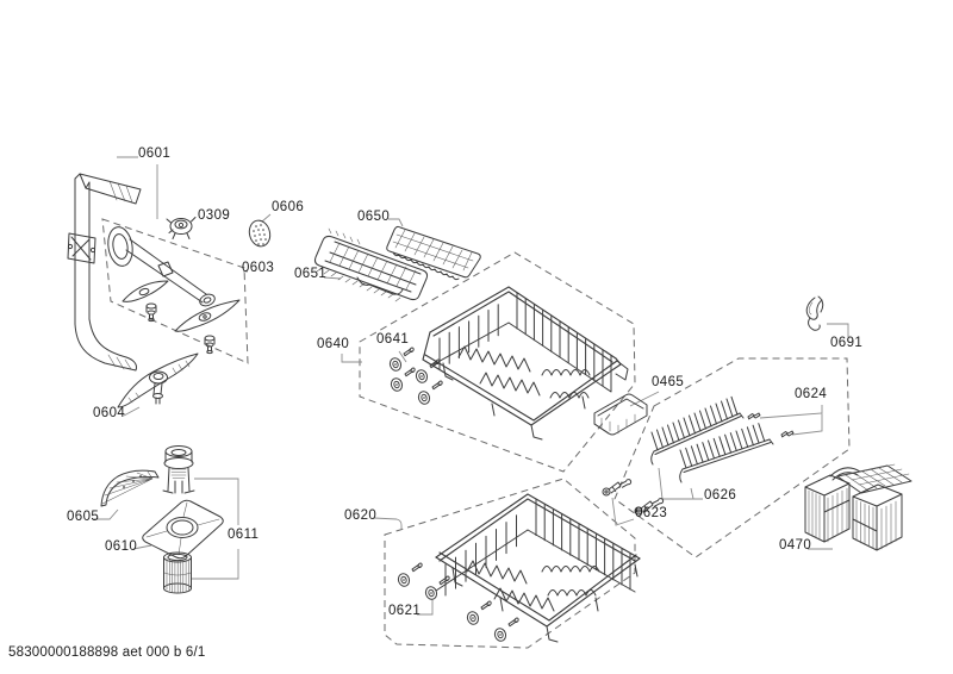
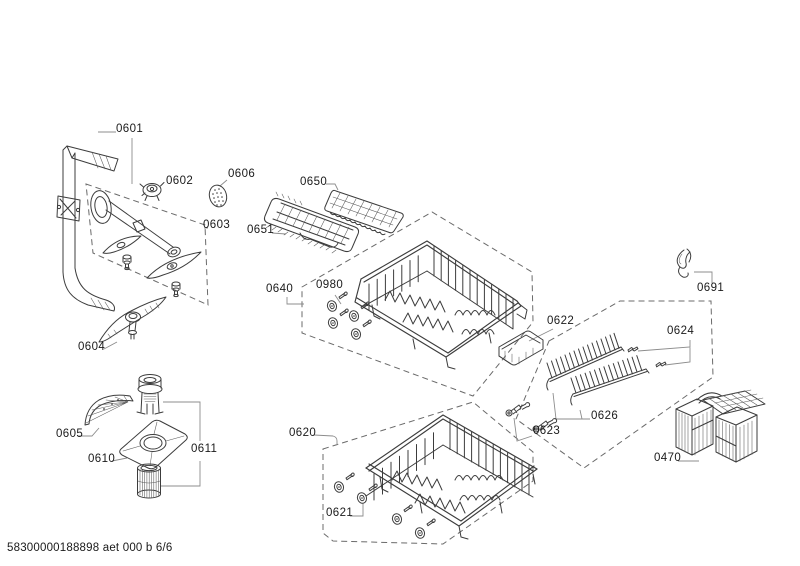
  0601
- 0309
+ 0602
  0606
  0603
  0604
  0605
  0610
  0611
  0650
  0651
  0640
- 0641
+ 0980
- 0465
+ 0622
  0624
  0626
  0623
  0691
  0470
  0620
  0621
- 58300000188898 aet 000 b 6/1
+ 58300000188898 aet 000 b 6/6
